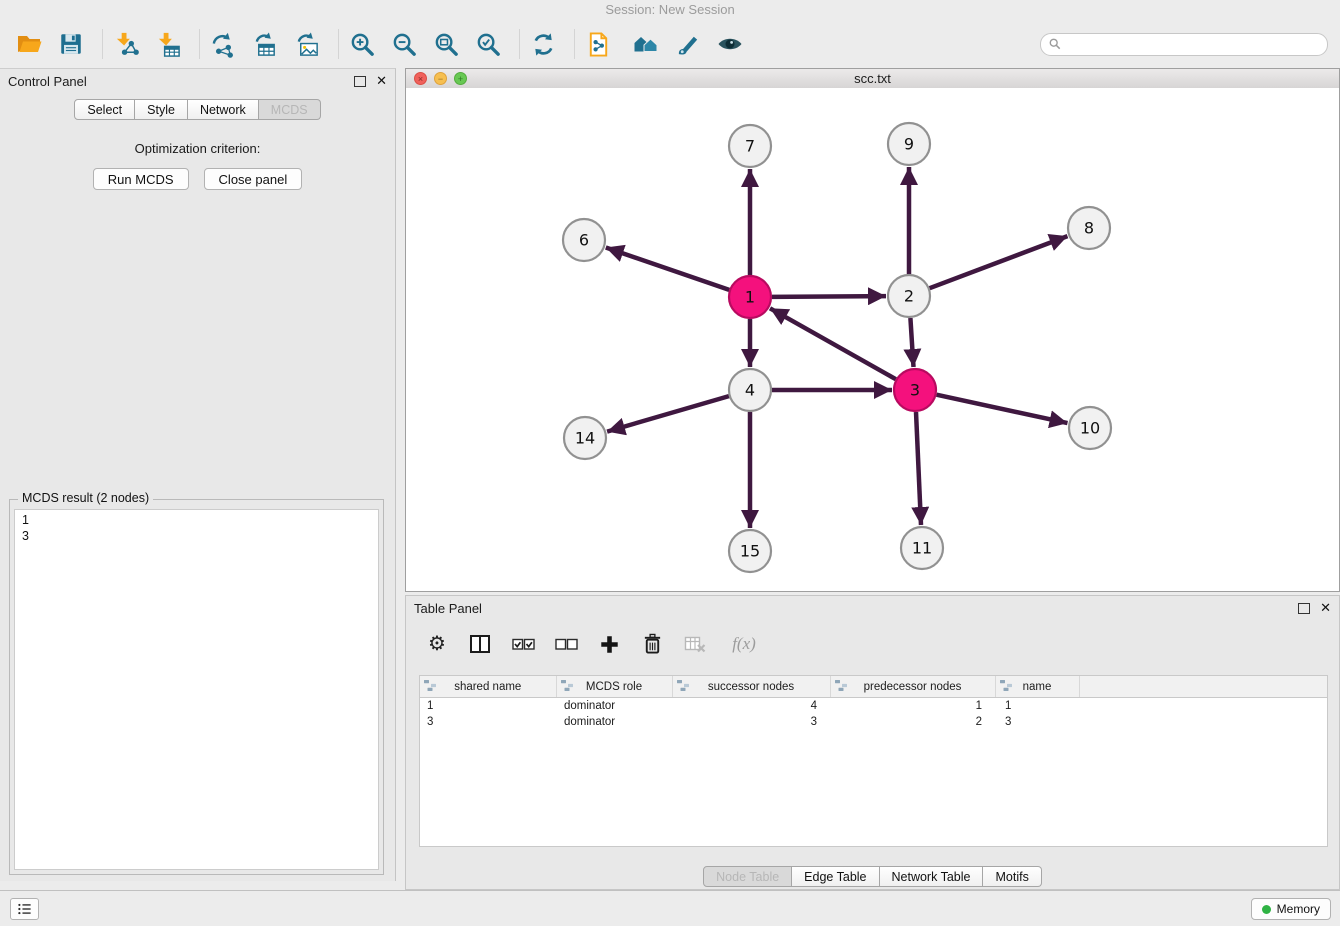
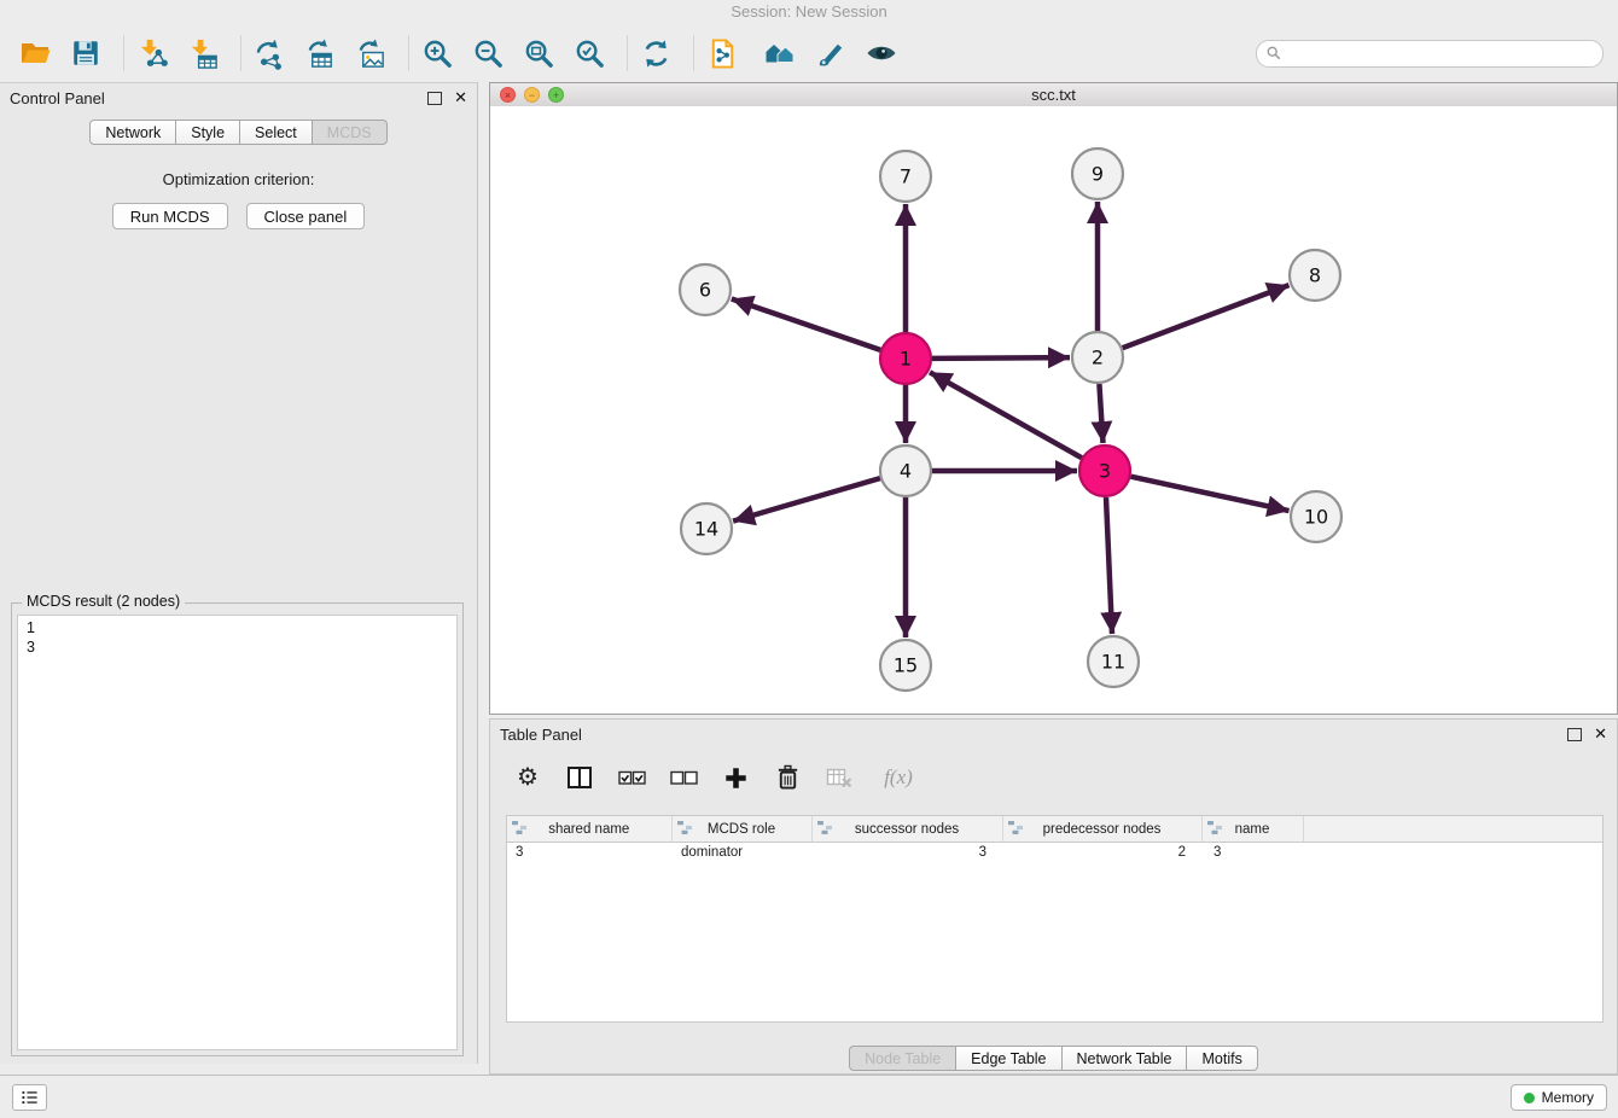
  Session: New Session
  Control Panel
  ✕
- Select
+ Network
  Style
- Network
+ Select
  MCDS
  Optimization criterion:
  Run MCDS
  Close panel
  MCDS result (2 nodes)
  1
  3
  ×
  −
  +
  scc.txt
  7
  9
  6
  8
  1
  2
  4
  3
  14
  10
  15
  11
  Table Panel
  ✕
  ⚙
  f(x)
  shared name	MCDS role	successor nodes	predecessor nodes	name
- 1	dominator	4	1	1
  3	dominator	3	2	3
  Node Table
  Edge Table
  Network Table
  Motifs
  Memory
